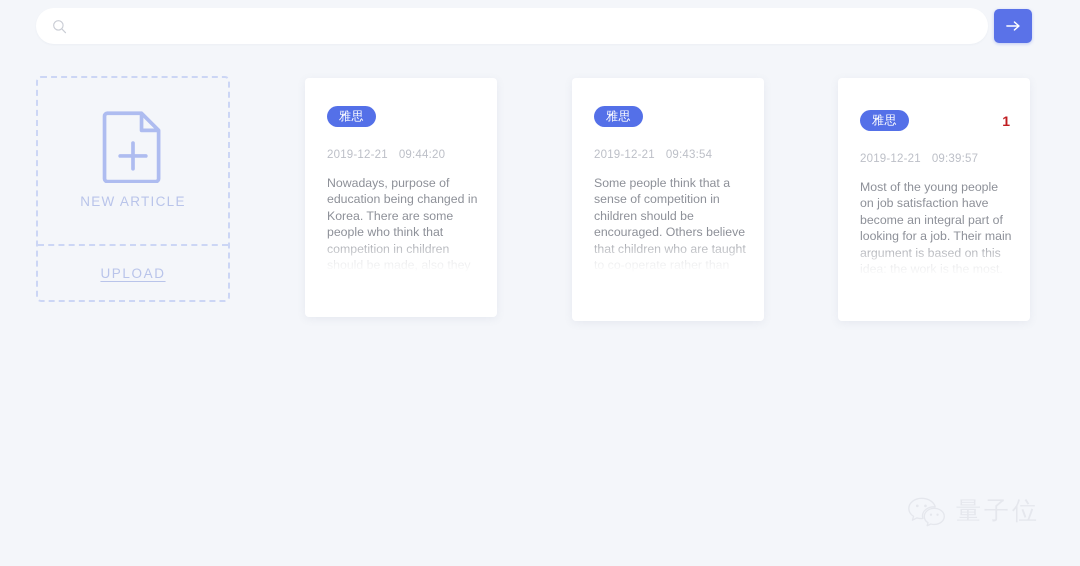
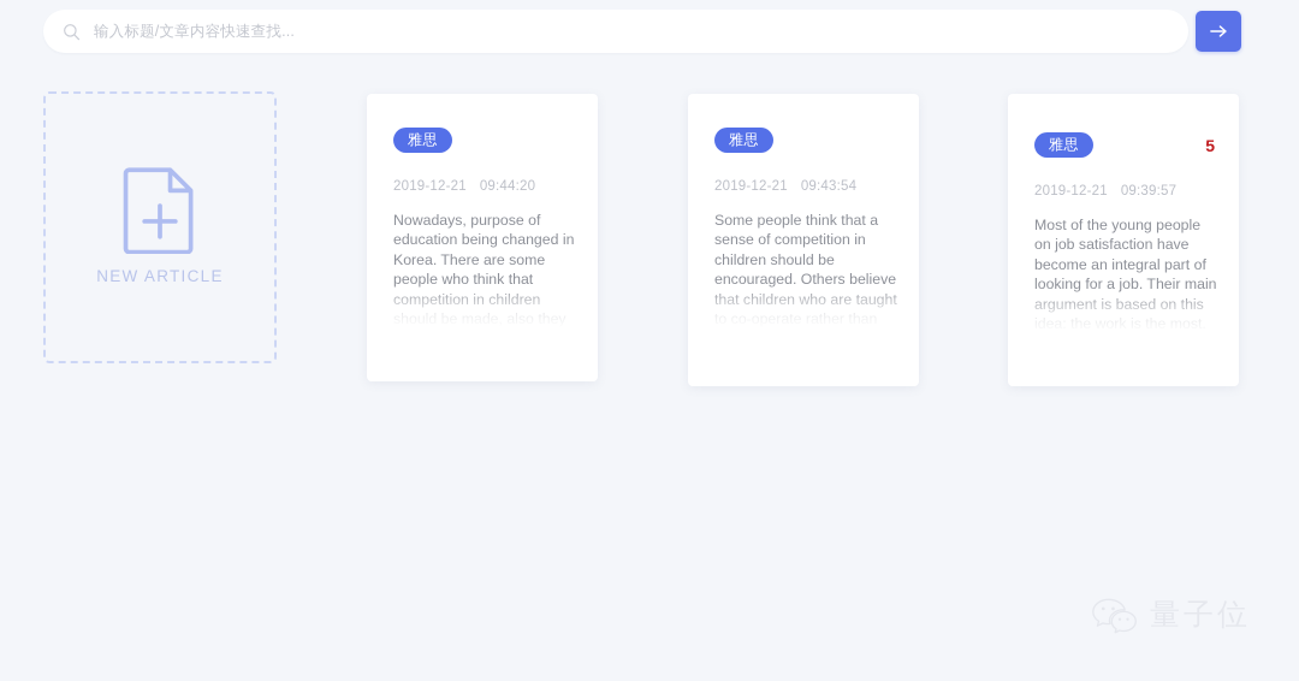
+ 输入标题/文章内容快速查找...
  NEW ARTICLE
- UPLOAD
  雅思
  2019-12-21 09:44:20
  Nowadays, purpose of education being changed in Korea. There are some people who think that competition in children
  雅思
  2019-12-21 09:43:54
  Some people think that a sense of competition in children should be encouraged. Others believe that children who are taught
  雅思
- 1
+ 5
  2019-12-21 09:39:57
  Most of the young people on job satisfaction have become an integral part of looking for a job. Their main argument is based on this
